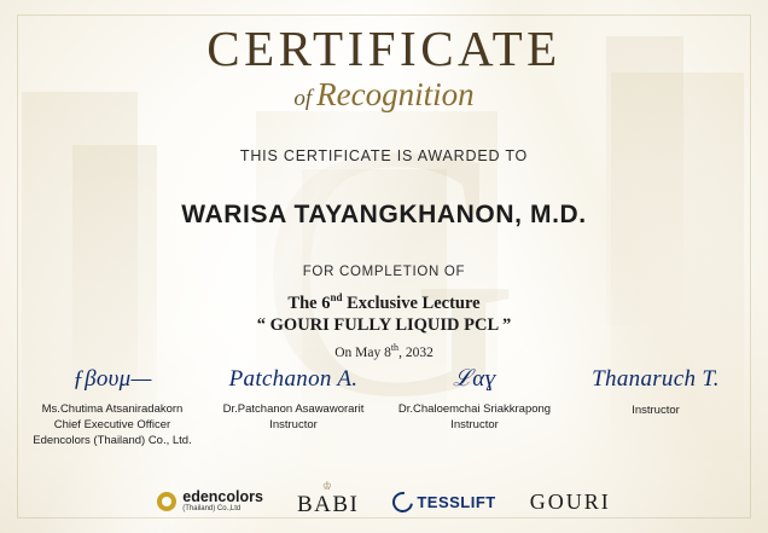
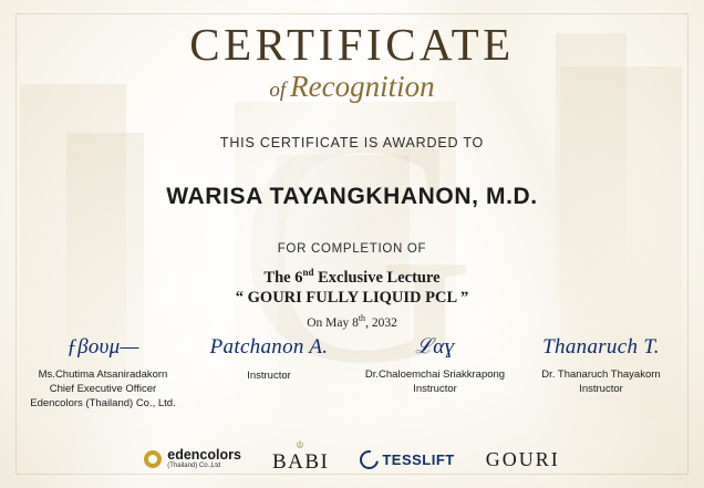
  CERTIFICATE
  of Recognition
  THIS CERTIFICATE IS AWARDED TO
  WARISA TAYANGKHANON, M.D.
  FOR COMPLETION OF
  The 6nd Exclusive Lecture
  “ GOURI FULLY LIQUID PCL ”
  On May 8th, 2032
  ƒβουμ—
  Ms.Chutima Atsaniradakorn
  Chief Executive Officer
  Edencolors (Thailand) Co., Ltd.
  Patchanon A.
- Dr.Patchanon Asawaworarit
  Instructor
  ℒαɣ
  Dr.Chaloemchai Sriakkrapong
  Instructor
  Thanaruch T.
+ Dr. Thanaruch Thayakorn
  Instructor
  edencolors
  ♔
  BABI
  TESSLIFT
  GOURI
